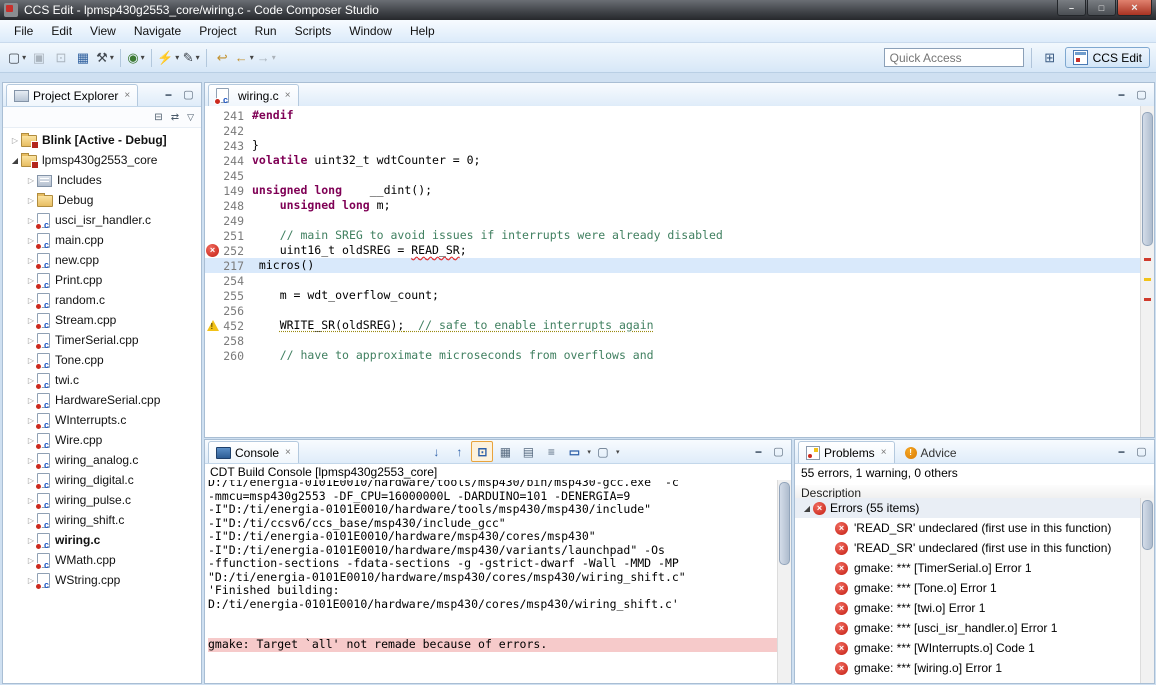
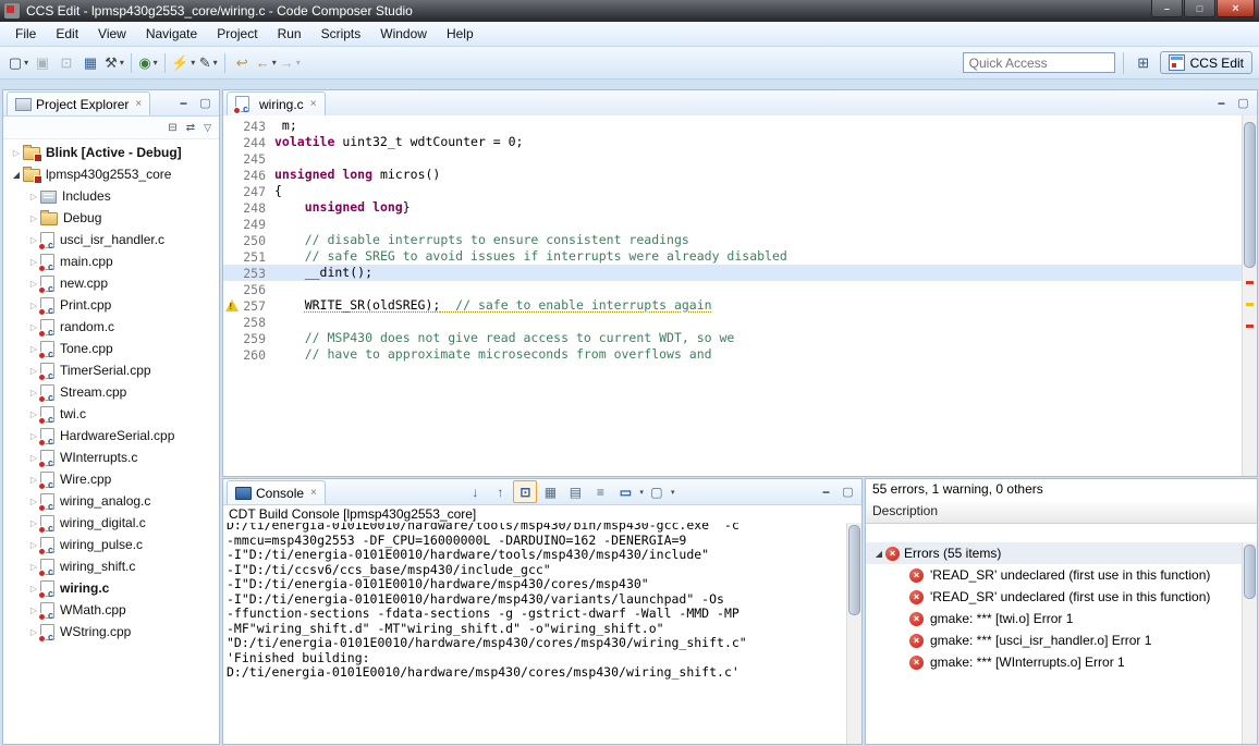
  CCS Edit - lpmsp430g2553_core/wiring.c - Code Composer Studio
  File
  Edit
  View
  Navigate
  Project
  Run
  Scripts
  Window
  Help
  ▢
  ▾
  ▣
  ⊡
  ▦
  ⚒
  ▾
  ◉
  ▾
  ⚡
  ▾
  ✎
  ▾
  ↩
  ←
  ▾
  →
  ▾
  Quick Access
  CCS Edit
  Project Explorer
  ▷
  Blink [Active - Debug]
  ◢
  lpmsp430g2553_core
  ▷
  Includes
  ▷
  Debug
  ▷
  usci_isr_handler.c
  ▷
  main.cpp
  ▷
  new.cpp
  ▷
  Print.cpp
  ▷
  random.c
  ▷
- Stream.cpp
+ Tone.cpp
  ▷
  TimerSerial.cpp
  ▷
- Tone.cpp
+ Stream.cpp
  ▷
  twi.c
  ▷
  HardwareSerial.cpp
  ▷
  WInterrupts.c
  ▷
  Wire.cpp
  ▷
  wiring_analog.c
  ▷
  wiring_digital.c
  ▷
  wiring_pulse.c
  ▷
  wiring_shift.c
  ▷
  wiring.c
  ▷
  WMath.cpp
  ▷
  WString.cpp
  wiring.c
- 241
- #endif
- 242
  243
- }
+ m;
  244
  volatile uint32_t wdtCounter = 0;
  245
- 149
+ 246
- unsigned long __dint();
+ unsigned long micros()
+ 247
+ {
  248
- unsigned long m;
+ unsigned long}
  249
+ 250
+ // disable interrupts to ensure consistent readings
  251
- // main SREG to avoid issues if interrupts were already disabled
+ // safe SREG to avoid issues if interrupts were already disabled
- 252
- uint16_t oldSREG = READ_SR;
- 217
+ 253
- micros()
+ __dint();
- 254
- 255
- m = wdt_overflow_count;
  256
- 452
+ 257
  WRITE_SR(oldSREG); // safe to enable interrupts again
  258
+ 259
+ // MSP430 does not give read access to current WDT, so we
  260
  // have to approximate microseconds from overflows and
  Console
  ↓
  ↑
  ⊡
  ▦
  ▤
  ≡
  ▭
  ▢
  CDT Build Console [lpmsp430g2553_core]
  D:/ti/energia-0101E0010/hardware/tools/msp430/bin/msp430-gcc.exe -c
- -mmcu=msp430g2553 -DF_CPU=16000000L -DARDUINO=101 -DENERGIA=9
+ -mmcu=msp430g2553 -DF_CPU=16000000L -DARDUINO=162 -DENERGIA=9
  -I"D:/ti/energia-0101E0010/hardware/tools/msp430/msp430/include"
  -I"D:/ti/ccsv6/ccs_base/msp430/include_gcc"
  -I"D:/ti/energia-0101E0010/hardware/msp430/cores/msp430"
  -I"D:/ti/energia-0101E0010/hardware/msp430/variants/launchpad" -Os
  -ffunction-sections -fdata-sections -g -gstrict-dwarf -Wall -MMD -MP
+ -MF"wiring_shift.d" -MT"wiring_shift.d" -o"wiring_shift.o"
  "D:/ti/energia-0101E0010/hardware/msp430/cores/msp430/wiring_shift.c"
  'Finished building:
  D:/ti/energia-0101E0010/hardware/msp430/cores/msp430/wiring_shift.c'
- gmake: Target `all' not remade because of errors.
- Problems
- Advice
  55 errors, 1 warning, 0 others
  Description
  ◢
  Errors (55 items)
  'READ_SR' undeclared (first use in this function)
  'READ_SR' undeclared (first use in this function)
- gmake: *** [TimerSerial.o] Error 1
- gmake: *** [Tone.o] Error 1
  gmake: *** [twi.o] Error 1
  gmake: *** [usci_isr_handler.o] Error 1
- gmake: *** [WInterrupts.o] Code 1
+ gmake: *** [WInterrupts.o] Error 1
- gmake: *** [wiring.o] Error 1
